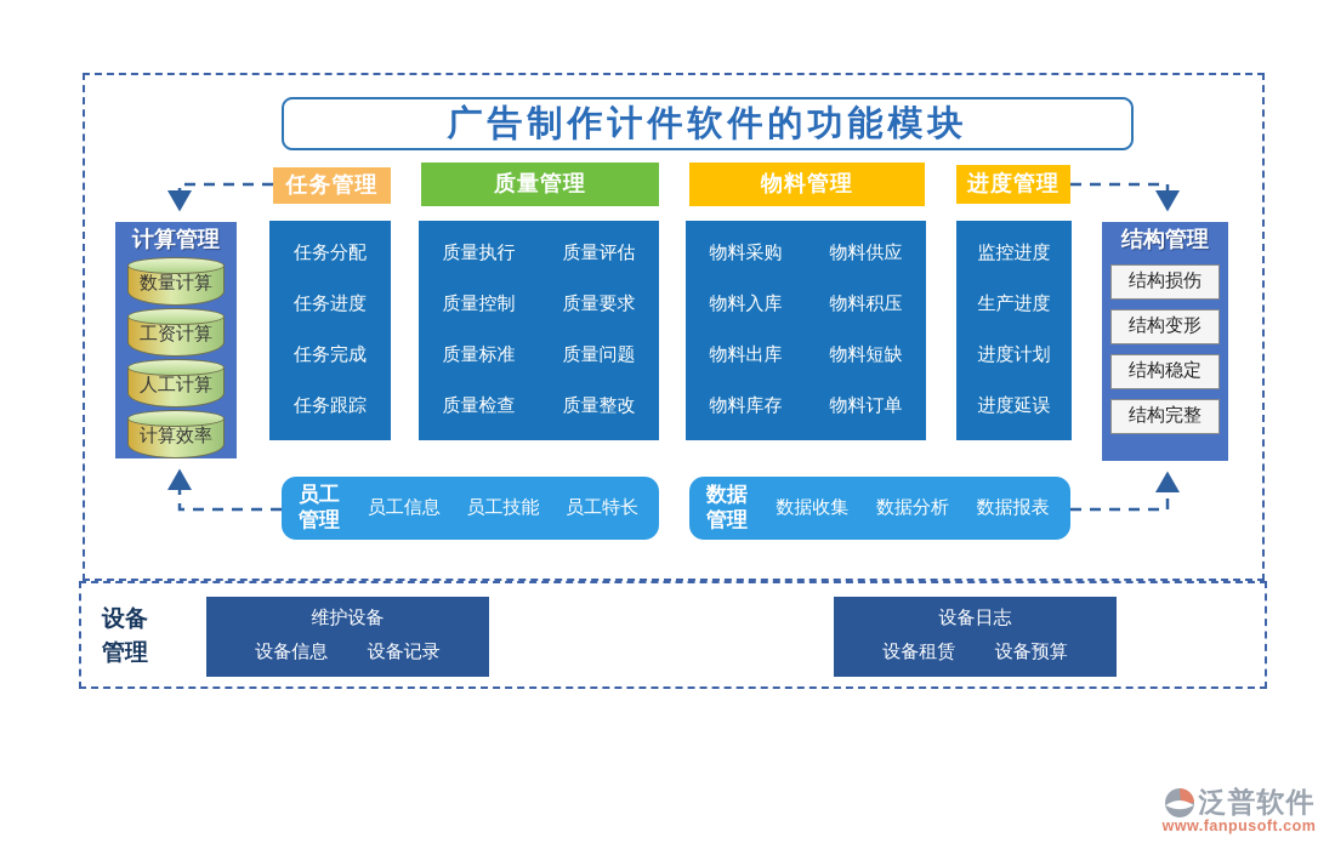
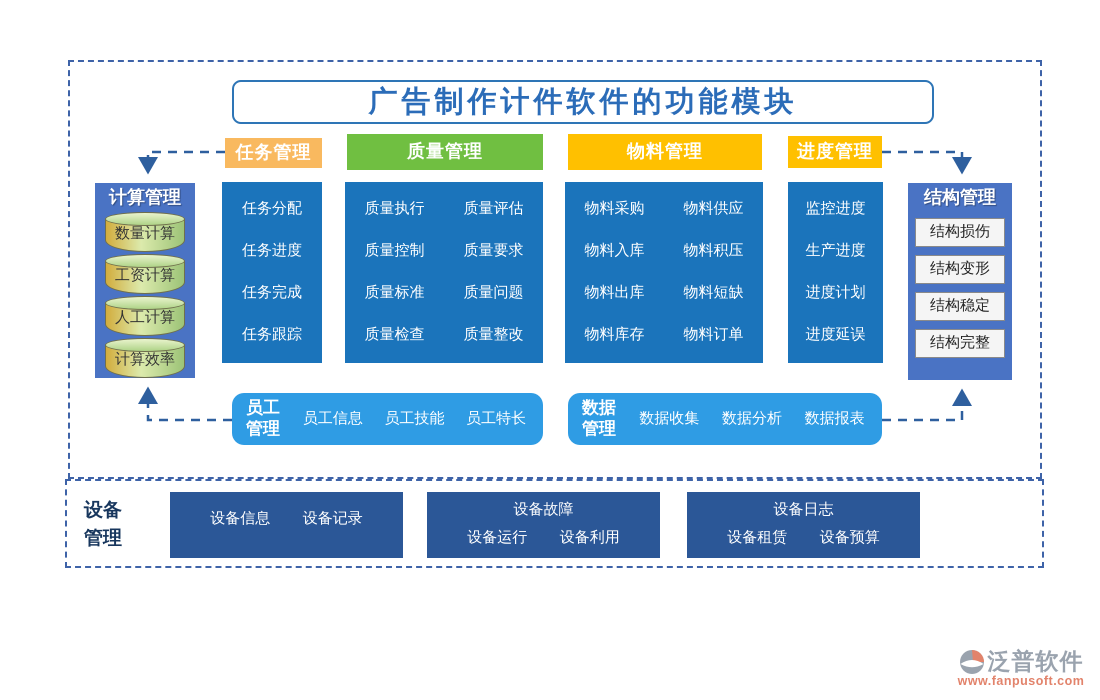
  广告制作计件软件的功能模块
  任务管理
  质量管理
  物料管理
  进度管理
  计算管理
  数量计算
  工资计算
  人工计算
  计算效率
  任务分配
  任务进度
  任务完成
  任务跟踪
  质量执行
  质量评估
  质量控制
  质量要求
  质量标准
  质量问题
  质量检查
  质量整改
  物料采购
  物料供应
  物料入库
  物料积压
  物料出库
  物料短缺
  物料库存
  物料订单
  监控进度
  生产进度
  进度计划
  进度延误
  结构管理
  结构损伤
  结构变形
  结构稳定
  结构完整
  员工管理
  员工信息
  员工技能
  员工特长
  数据管理
  数据收集
  数据分析
  数据报表
  设备管理
- 维护设备
  设备信息
  设备记录
+ 设备故障
+ 设备运行
+ 设备利用
  设备日志
  设备租赁
  设备预算
  泛普软件
  www.fanpusoft.com
